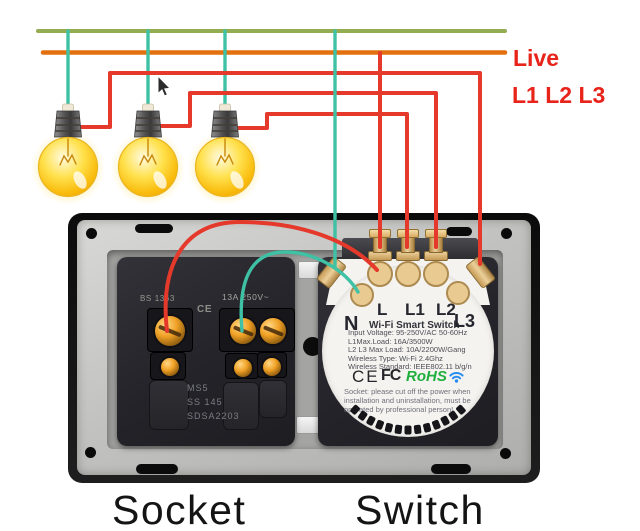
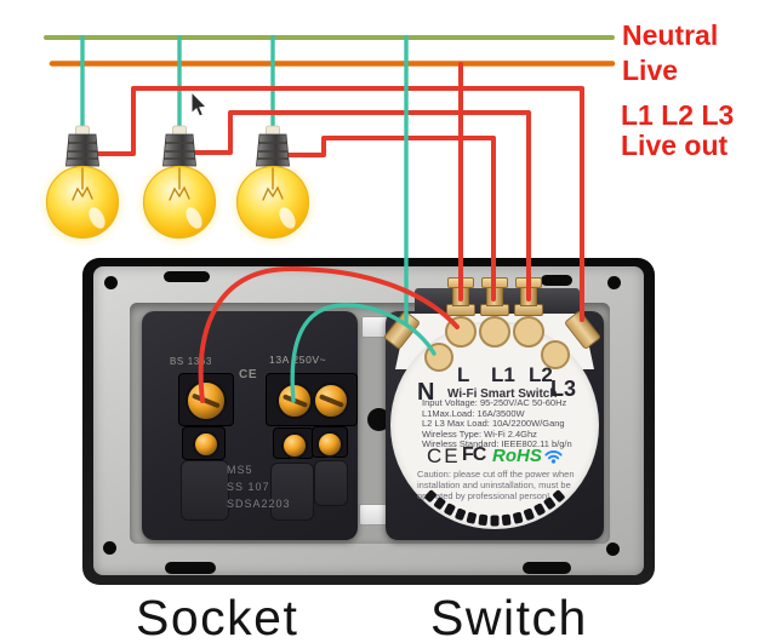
  BS 133
  13A 250V~
  CE
  MS5
- SS 145
+ SS 107
  SDSA2203
  L
  L1
  L2
  N
  Wi-Fi Smart Switch
  L3
  Input Voltage: 95-250V/AC 50-60Hz
  L1Max.Load: 16A/3500W
  L2 L3 Max Load: 10A/2200W/Gang
  Wireless Type: Wi-Fi 2.4Ghz
  Wireless Standard: IEEE802.11 b/g/n
  CE
  FC
  RoHS
- Socket: please cut off the power when
+ Caution: please cut off the power when
  installation and uninstallation, must be
  opated by professional person!
+ Neutral
  Live
  L1 L2 L3
+ Live out
  Socket
  Switch
